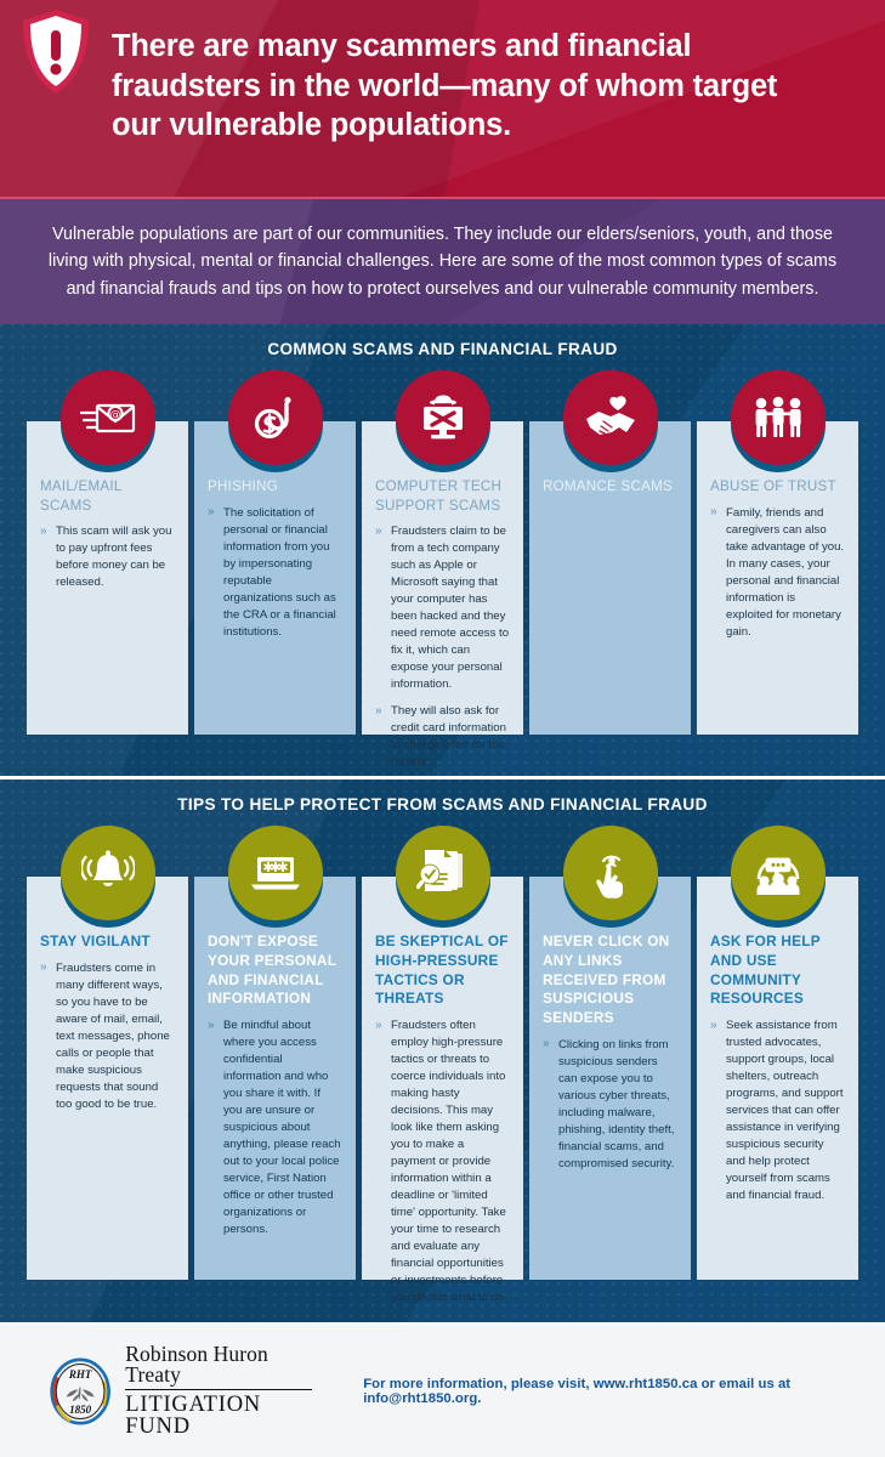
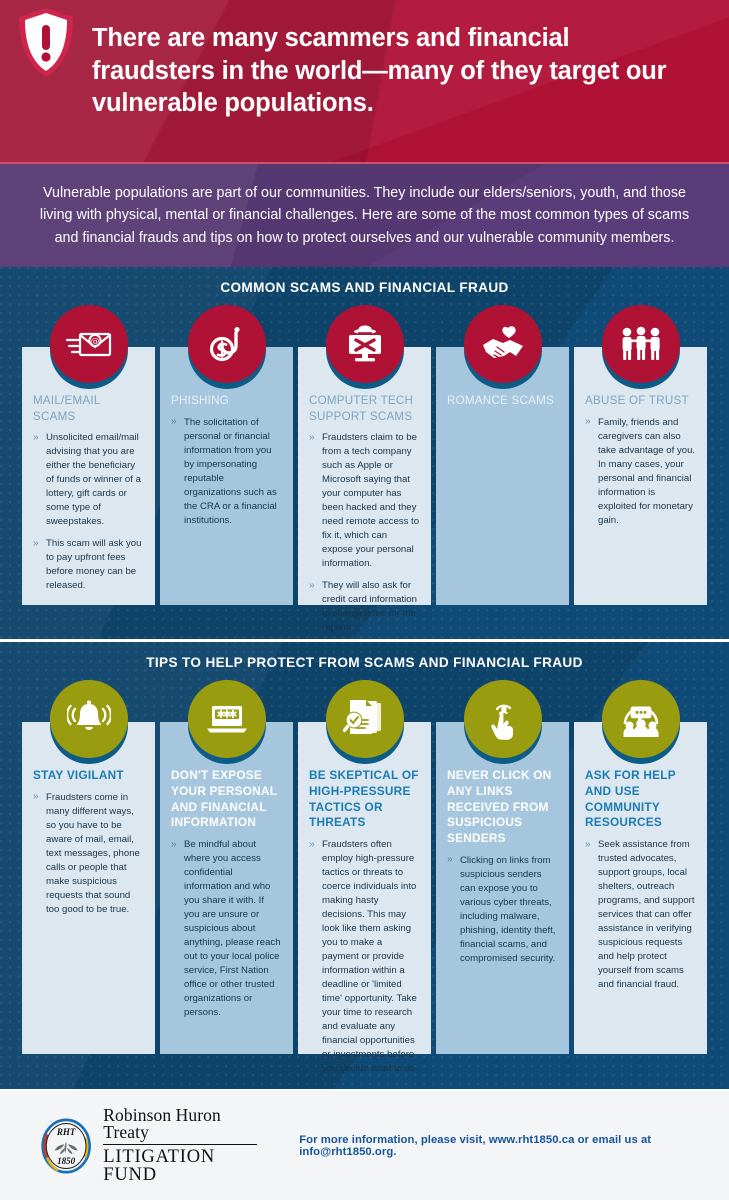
- There are many scammers and financial fraudsters in the world—many of whom target our vulnerable populations.
+ There are many scammers and financial fraudsters in the world—many of they target our vulnerable populations.
  Vulnerable populations are part of our communities. They include our elders/seniors, youth, and those living with physical, mental or financial challenges. Here are some of the most common types of scams and financial frauds and tips on how to protect ourselves and our vulnerable community members.
  COMMON SCAMS AND FINANCIAL FRAUD
  @
  MAIL/EMAIL SCAMS
+ Unsolicited email/mail advising that you are either the beneficiary of funds or winner of a lottery, gift cards or some type of sweepstakes.
  This scam will ask you to pay upfront fees before money can be released.
  PHISHING
  The solicitation of personal or financial information from you by impersonating reputable organizations such as the CRA or a financial institutions.
  COMPUTER TECH SUPPORT SCAMS
  Fraudsters claim to be from a tech company such as Apple or Microsoft saying that your computer has been hacked and they need remote access to fix it, which can expose your personal information.
  They will also ask for credit card information to charge a fee for the repairs.
  ROMANCE SCAMS
  ABUSE OF TRUST
  Family, friends and caregivers can also take advantage of you. In many cases, your personal and financial information is exploited for monetary gain.
  TIPS TO HELP PROTECT FROM SCAMS AND FINANCIAL FRAUD
  STAY VIGILANT
  Fraudsters come in many different ways, so you have to be aware of mail, email, text messages, phone calls or people that make suspicious requests that sound too good to be true.
  ✱
  ✱
  ✱
  DON'T EXPOSE YOUR PERSONAL AND FINANCIAL INFORMATION
  Be mindful about where you access confidential information and who you share it with. If you are unsure or suspicious about anything, please reach out to your local police service, First Nation office or other trusted organizations or persons.
  BE SKEPTICAL OF HIGH-PRESSURE TACTICS OR THREATS
  Fraudsters often employ high-pressure tactics or threats to coerce individuals into making hasty decisions. This may look like them asking you to make a payment or provide information within a deadline or 'limited time' opportunity. Take your time to research and evaluate any financial opportunities or investments before you decide what to do.
  NEVER CLICK ON ANY LINKS RECEIVED FROM SUSPICIOUS SENDERS
  Clicking on links from suspicious senders can expose you to various cyber threats, including malware, phishing, identity theft, financial scams, and compromised security.
  ASK FOR HELP AND USE COMMUNITY RESOURCES
- Seek assistance from trusted advocates, support groups, local shelters, outreach programs, and support services that can offer assistance in verifying suspicious security and help protect yourself from scams and financial fraud.
+ Seek assistance from trusted advocates, support groups, local shelters, outreach programs, and support services that can offer assistance in verifying suspicious requests and help protect yourself from scams and financial fraud.
  RHT
  1850
  Robinson Huron Treaty
  LITIGATION FUND
  For more information, please visit, www.rht1850.ca or email us at info@rht1850.org.
